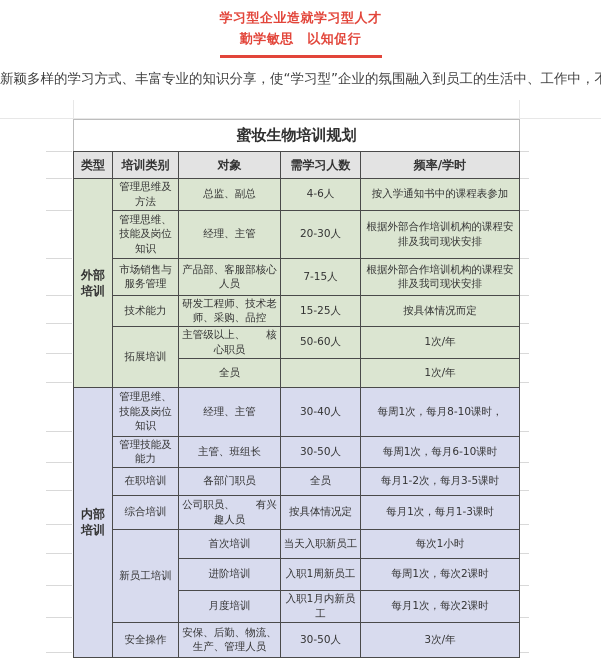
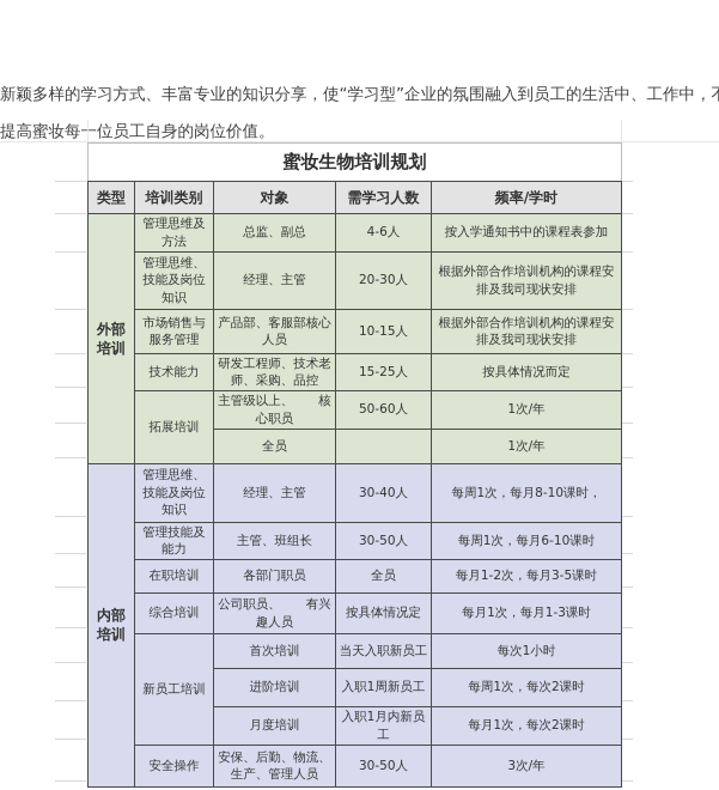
- 学习型企业造就学习型人才
- 勤学敏思 以知促行
  新颖多样的学习方式、丰富专业的知识分享，使“学习型”企业的氛围融入到员工的生活中、工作中，
+ 提高蜜妆每一位员工自身的岗位价值。
  蜜妆生物培训规划
  类型	培训类别	对象	需学习人数	频率/学时
  外部培训	管理思维及方法	总监、副总	4-6人	按入学通知书中的课程表参加
  管理思维、技能及岗位知识	经理、主管	20-30人	根据外部合作培训机构的课程安排及我司现状安排
- 市场销售与服务管理	产品部、客服部核心人员	7-15人	根据外部合作培训机构的课程安排及我司现状安排
+ 市场销售与服务管理	产品部、客服部核心人员	10-15人	根据外部合作培训机构的课程安排及我司现状安排
  技术能力	研发工程师、技术老师、采购、品控	15-25人	按具体情况而定
  拓展培训	主管级以上、 核心职员	50-60人	1次/年
  全员		1次/年
  内部培训	管理思维、技能及岗位知识	经理、主管	30-40人	每周1次，每月8-10课时，
  管理技能及能力	主管、班组长	30-50人	每周1次，每月6-10课时
  在职培训	各部门职员	全员	每月1-2次，每月3-5课时
  综合培训	公司职员、 有兴趣人员	按具体情况定	每月1次，每月1-3课时
  新员工培训	首次培训	当天入职新员工	每次1小时
  进阶培训	入职1周新员工	每周1次，每次2课时
  月度培训	入职1月内新员工	每月1次，每次2课时
  安全操作	安保、后勤、物流、生产、管理人员	30-50人	3次/年
